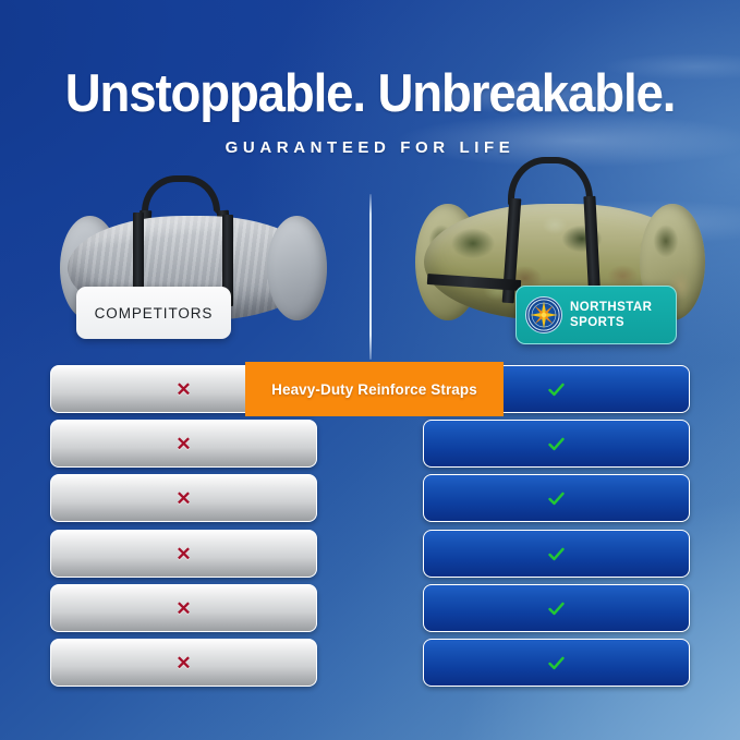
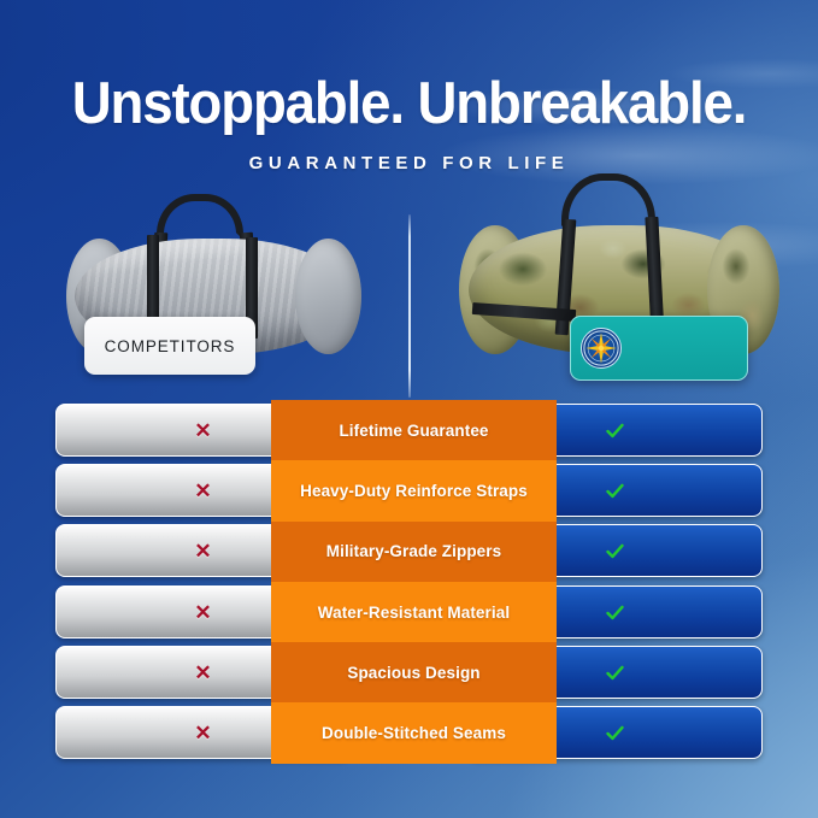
  Unstoppable. Unbreakable.
  GUARANTEED FOR LIFE
  COMPETITORS
- NORTHSTAR
- SPORTS
  ✕
  ✕
  ✕
  ✕
  ✕
  ✕
+ Lifetime Guarantee
  Heavy-Duty Reinforce Straps
+ Military-Grade Zippers
+ Water-Resistant Material
+ Spacious Design
+ Double-Stitched Seams
